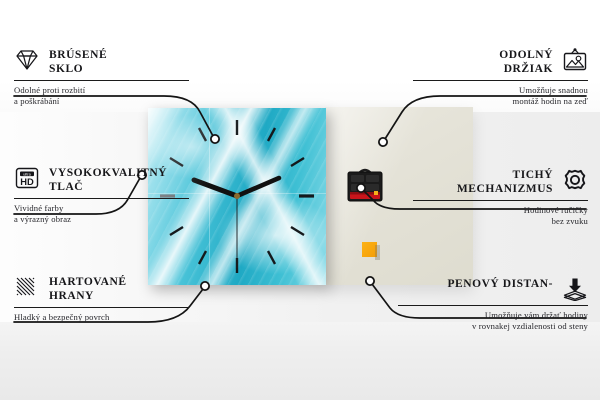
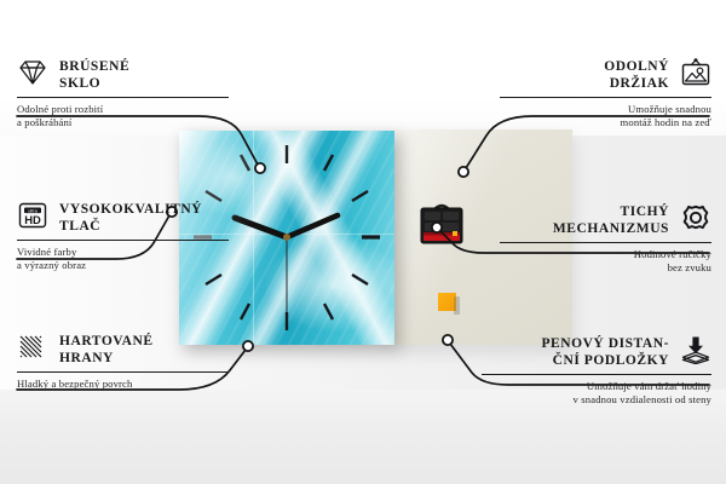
  BRÚSENÉ
  SKLO
  Odolné proti rozbití
  a poškrábání
  HD
  VYSOKOKVALITNÝ
  TLAČ
  Vividné farby
  a výrazný obraz
  HARTOVANÉ
  HRANY
  Hladký a bezpečný povrch
  ODOLNÝ
  DRŽIAK
  Umožňuje snadnou
  montáž hodin na zeď
  TICHÝ
  MECHANIZMUS
  Hodinové ručičky
  bez zvuku
  PENOVÝ DISTAN-
+ ČNÍ PODLOŽKY
  Umožňuje vám držať hodiny
- v rovnakej vzdialenosti od steny
+ v snadnou vzdialenosti od steny
